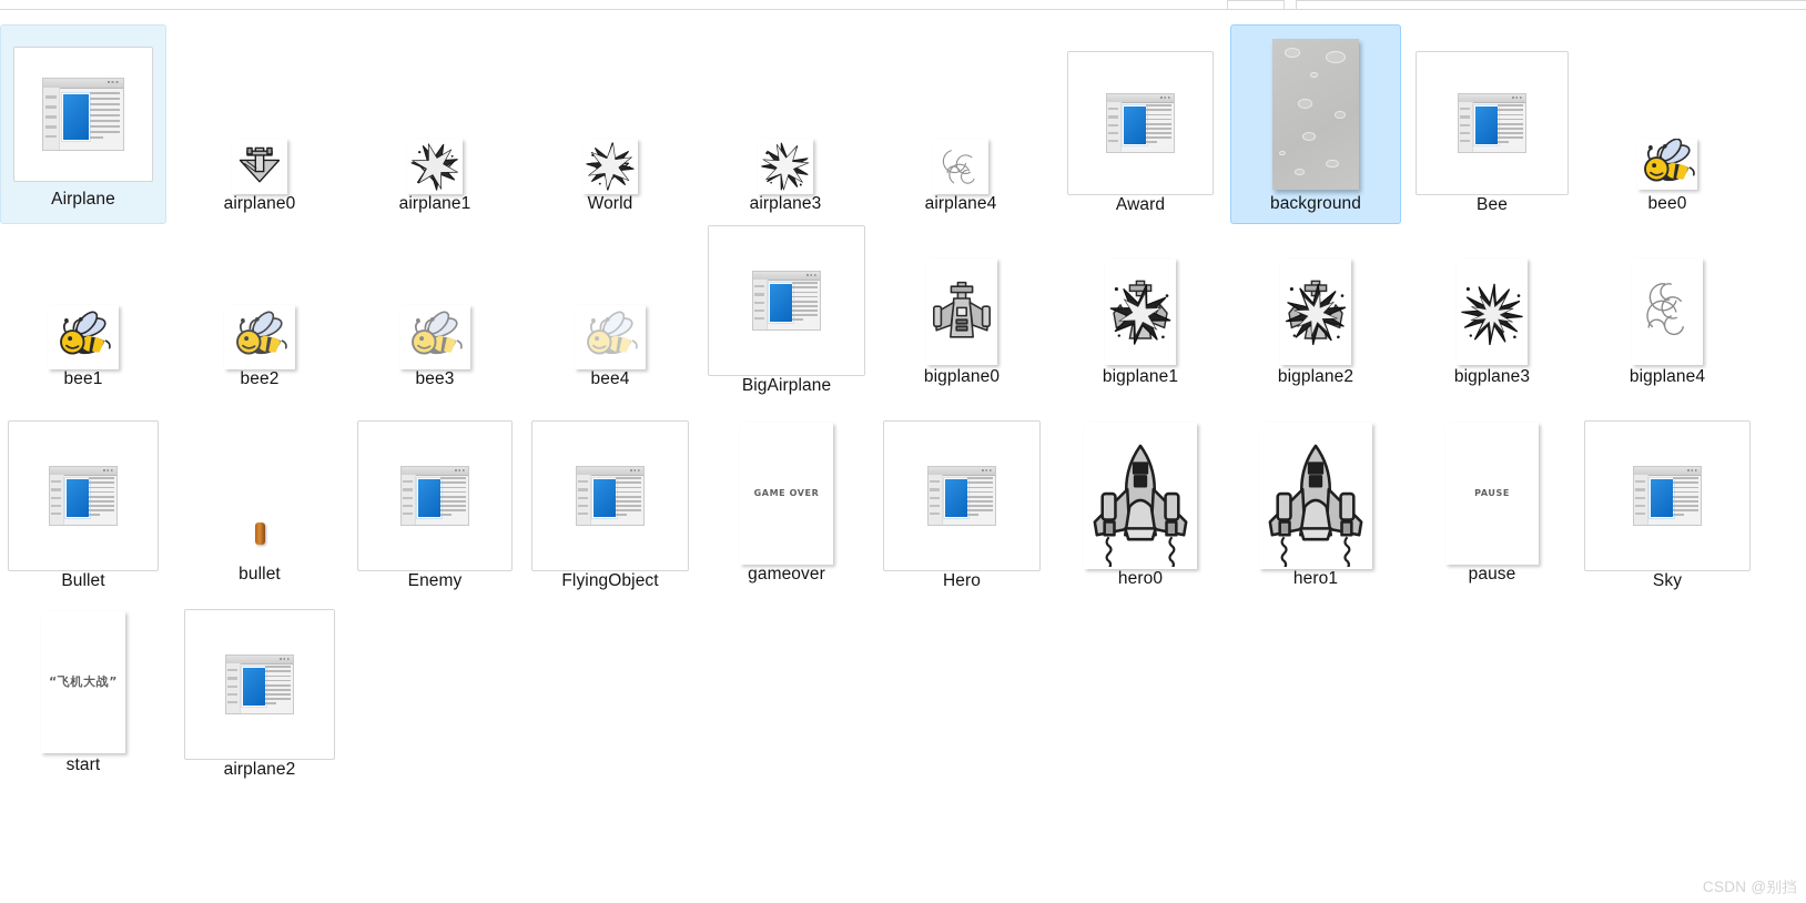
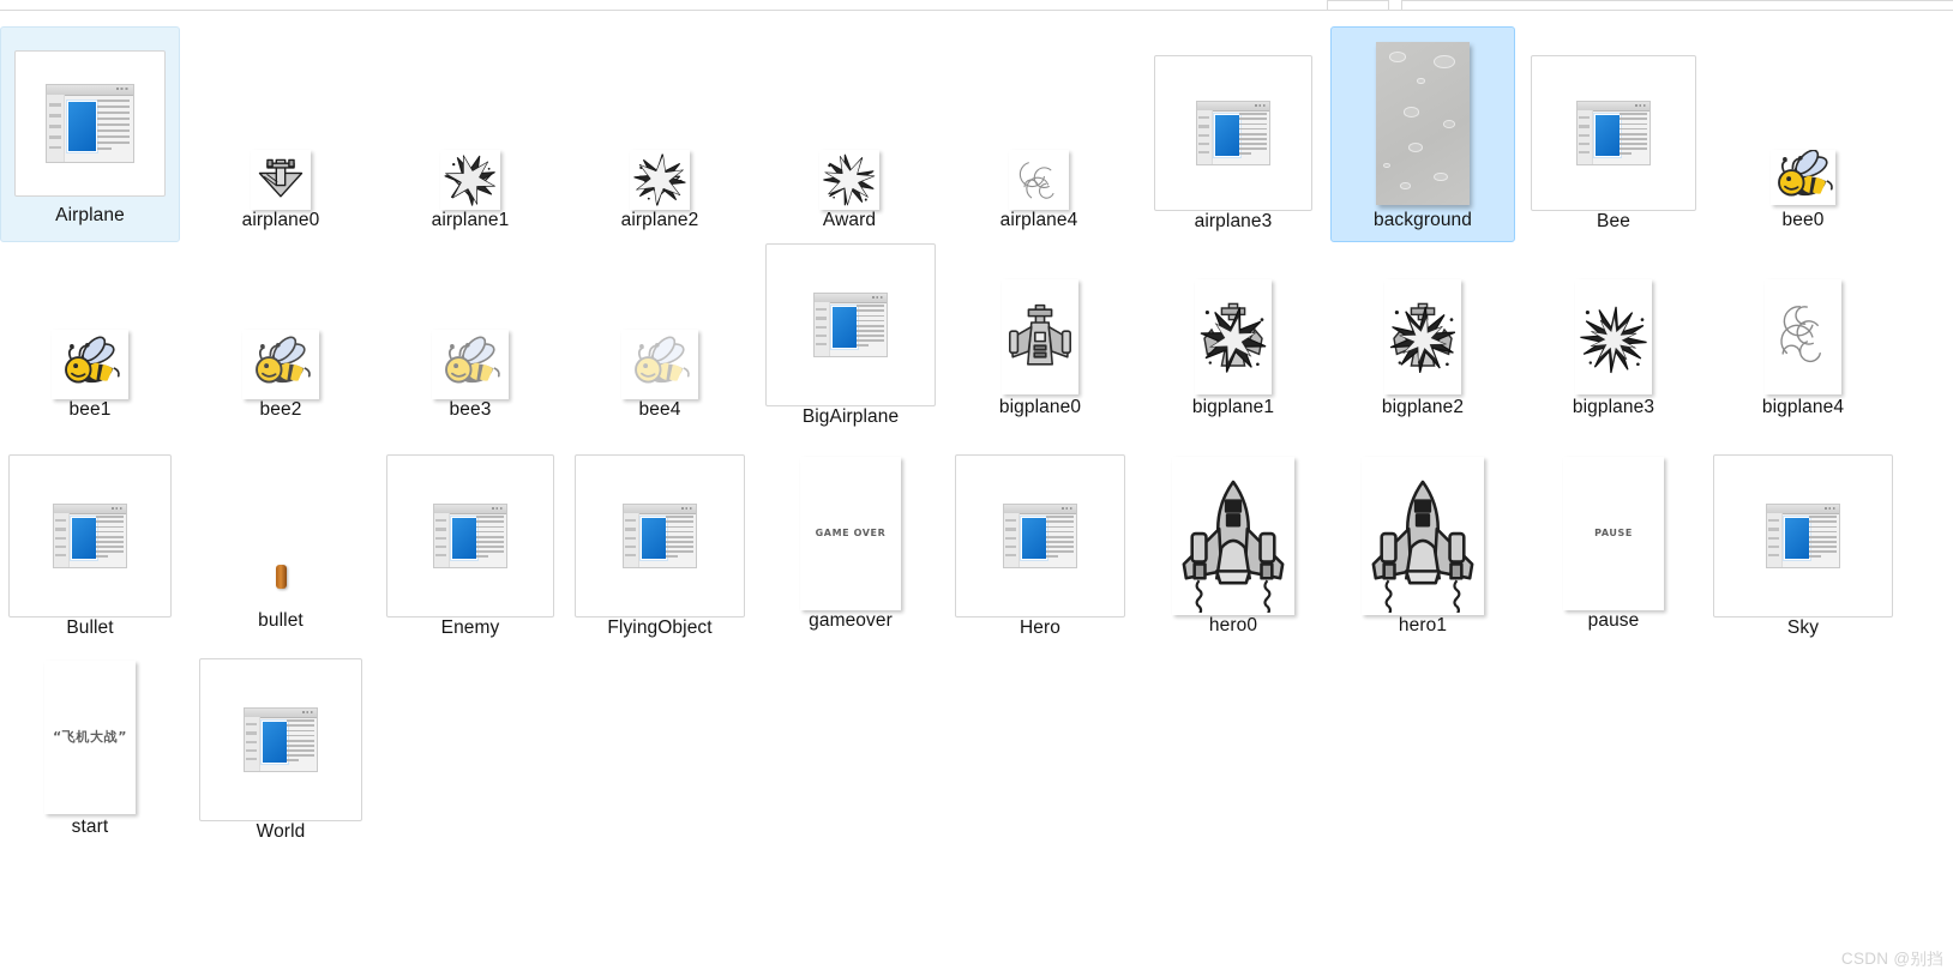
  Airplane
  airplane0
  airplane1
- World
+ airplane2
- airplane3
+ Award
  airplane4
- Award
+ airplane3
  background
  Bee
  bee0
  bee1
  bee2
  bee3
  bee4
  BigAirplane
  bigplane0
  bigplane1
  bigplane2
  bigplane3
  bigplane4
  Bullet
  bullet
  Enemy
  FlyingObject
  GAME OVER
  gameover
  Hero
  hero0
  hero1
  PAUSE
  pause
  Sky
  “飞机大战”
  start
- airplane2
+ World
  CSDN @别挡
